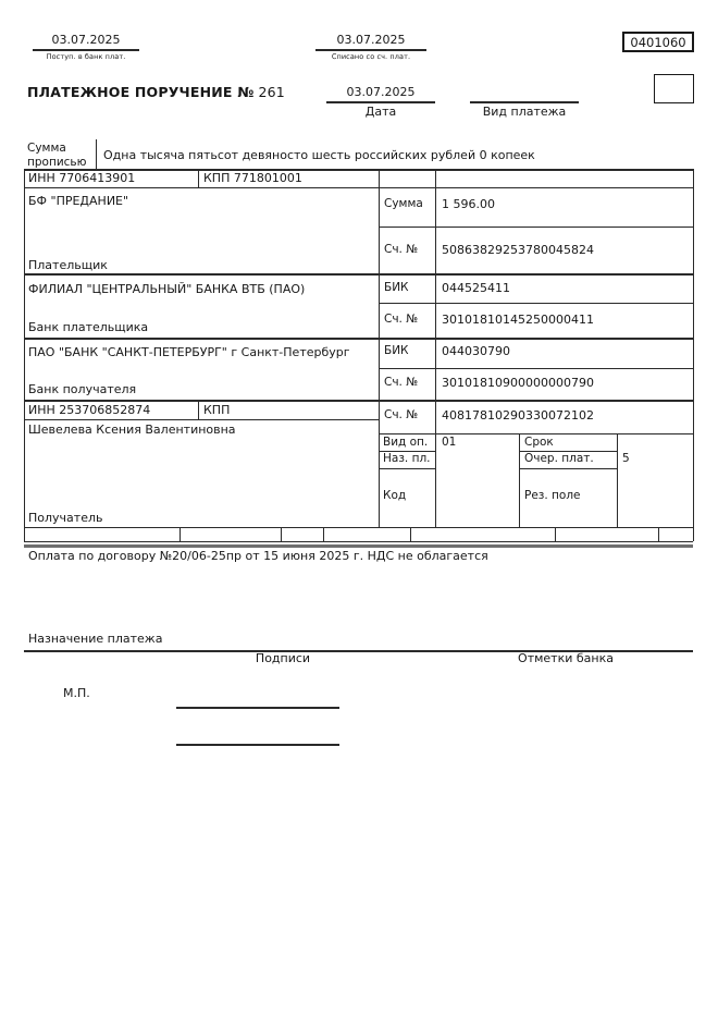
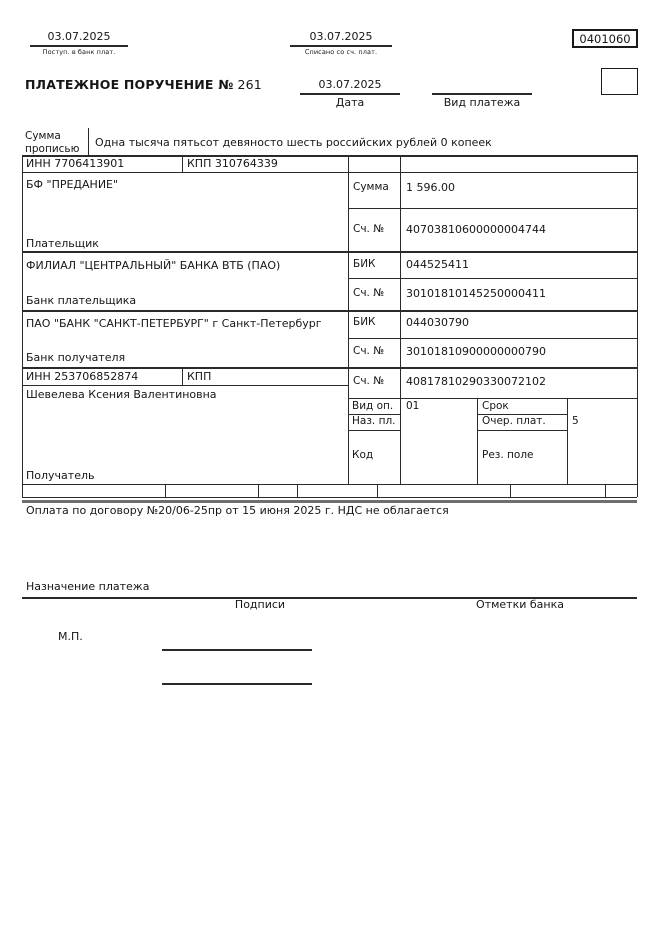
  03.07.2025
  Поступ. в банк плат.
  03.07.2025
  Списано со сч. плат.
  0401060
  ПЛАТЕЖНОЕ ПОРУЧЕНИЕ № 261
  03.07.2025
  Дата
  Вид платежа
  Сумма прописью
  Одна тысяча пятьсот девяносто шесть российских рублей 0 копеек
  ИНН 7706413901
- КПП 771801001
+ КПП 310764339
  БФ "ПРЕДАНИЕ"
  Плательщик
  Сумма
  1 596.00
  Сч. №
- 50863829253780045824
+ 40703810600000004744
  ФИЛИАЛ "ЦЕНТРАЛЬНЫЙ" БАНКА ВТБ (ПАО)
  Банк плательщика
  БИК
  044525411
  Сч. №
  30101810145250000411
  ПАО "БАНК "САНКТ-ПЕТЕРБУРГ" г Санкт-Петербург
  Банк получателя
  БИК
  044030790
  Сч. №
  30101810900000000790
  ИНН 253706852874
  КПП
  Шевелева Ксения Валентиновна
  Сч. №
  40817810290330072102
  Получатель
  Вид оп.
  01
  Срок
  Наз. пл.
  Очер. плат.
  5
  Код
  Рез. поле
  Оплата по договору №20/06-25пр от 15 июня 2025 г. НДС не облагается
  Назначение платежа
  Подписи
  Отметки банка
  М.П.
